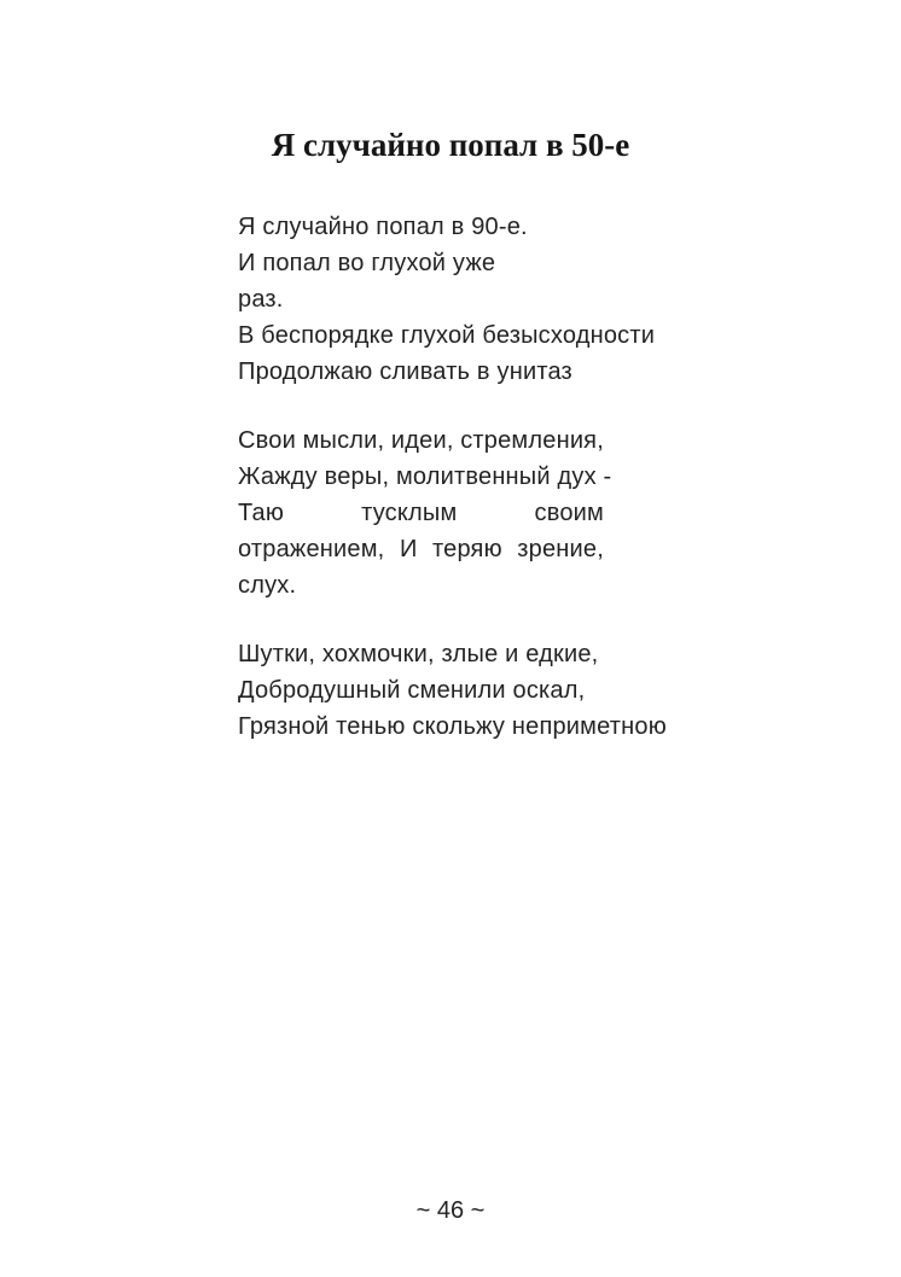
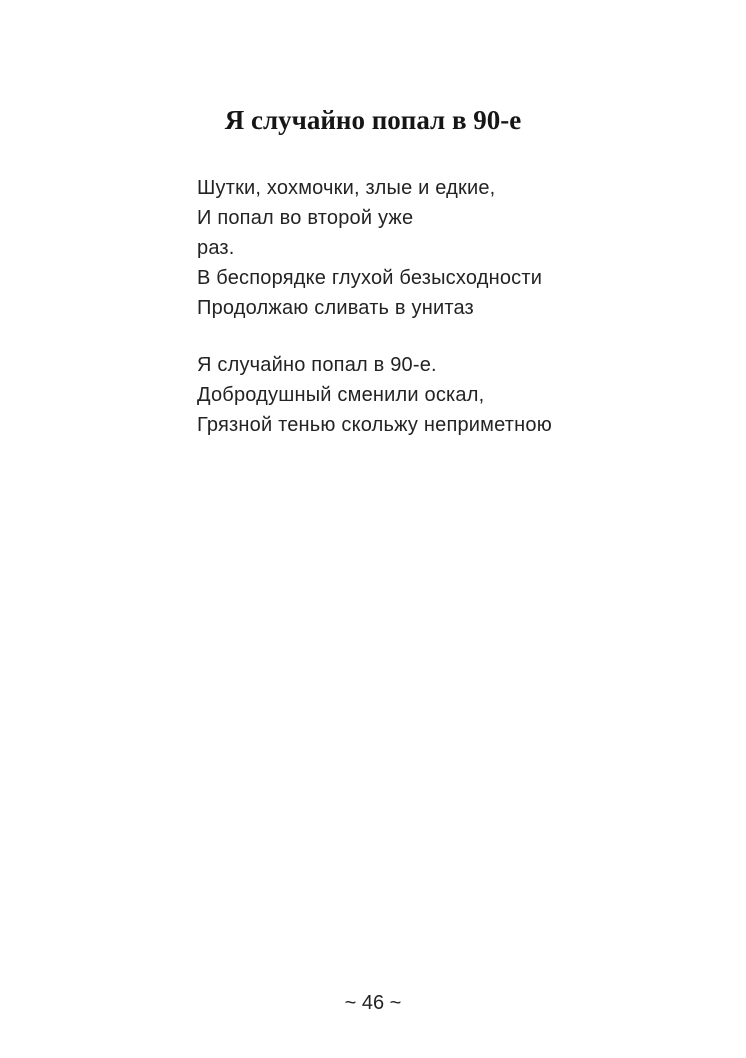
- Я случайно попал в 50-е
+ Я случайно попал в 90-е
- Я случайно попал в 90-е.
+ Шутки, хохмочки, злые и едкие,
- И попал во глухой уже
+ И попал во второй уже
  раз.
  В беспорядке глухой безысходности
  Продолжаю сливать в унитаз
- Свои
- мысли,
- идеи,
- стремления,
- Жажду веры, молитвенный дух -
- Таю
- тусклым
- своим
- отражением,
- И
- теряю
- зрение,
- слух.
- Шутки, хохмочки, злые и едкие,
+ Я случайно попал в 90-е.
  Добродушный сменили оскал,
  Грязной тенью скольжу неприметною
  ~ 46 ~
